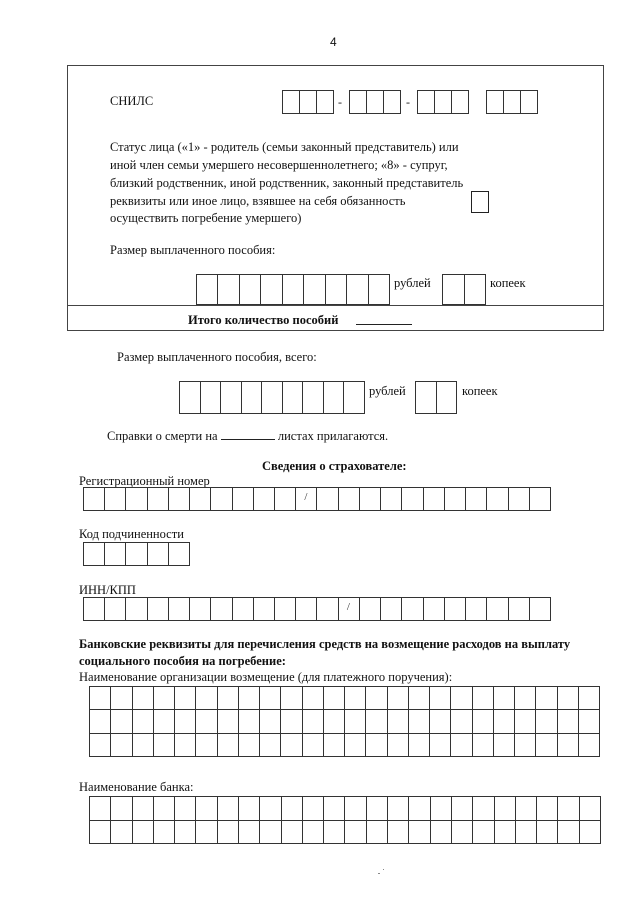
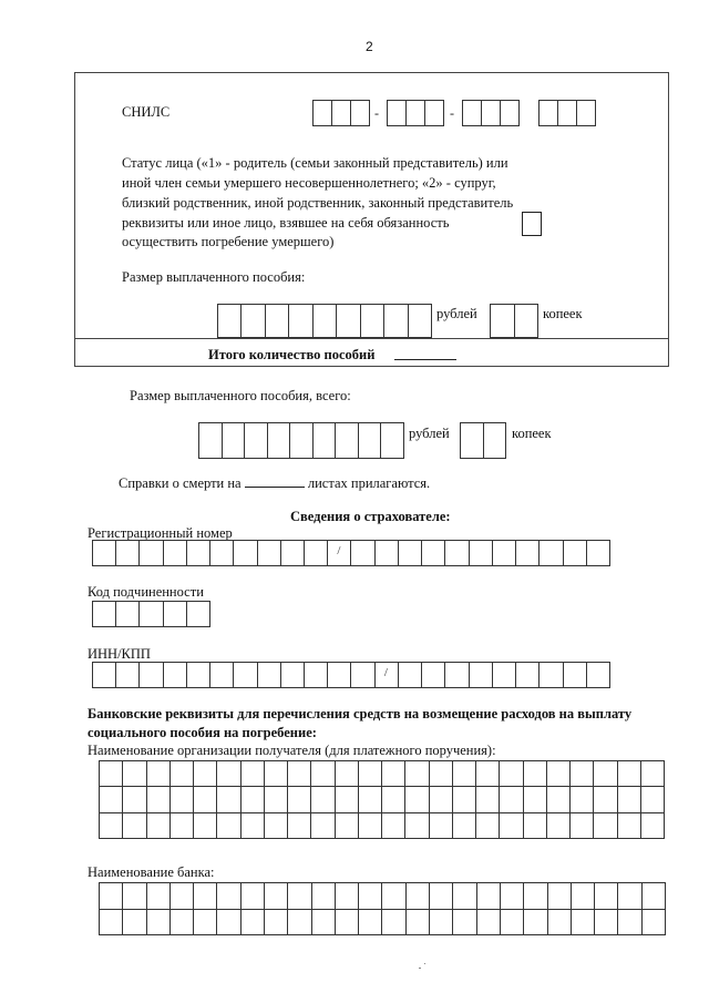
- 4
+ 2
  СНИЛС
  -
  -
  Статус лица («1» - родитель (семьи законный представитель) или
- иной член семьи умершего несовершеннолетнего; «8» - супруг,
+ иной член семьи умершего несовершеннолетнего; «2» - супруг,
  близкий родственник, иной родственник, законный представитель
  реквизиты или иное лицо, взявшее на себя обязанность
  осуществить погребение умершего)
  Размер выплаченного пособия:
  рублей
  копеек
  Итого количество пособий
  Размер выплаченного пособия, всего:
  рублей
  копеек
  Справки о смерти на листах прилагаются.
  Сведения о страхователе:
  Регистрационный номер
  /
  Код подчиненности
  ИНН/КПП
  /
  Банковские реквизиты для перечисления средств на возмещение расходов на выплату
  социального пособия на погребение:
- Наименование организации возмещение (для платежного поручения):
+ Наименование организации получателя (для платежного поручения):
  Наименование банка:
